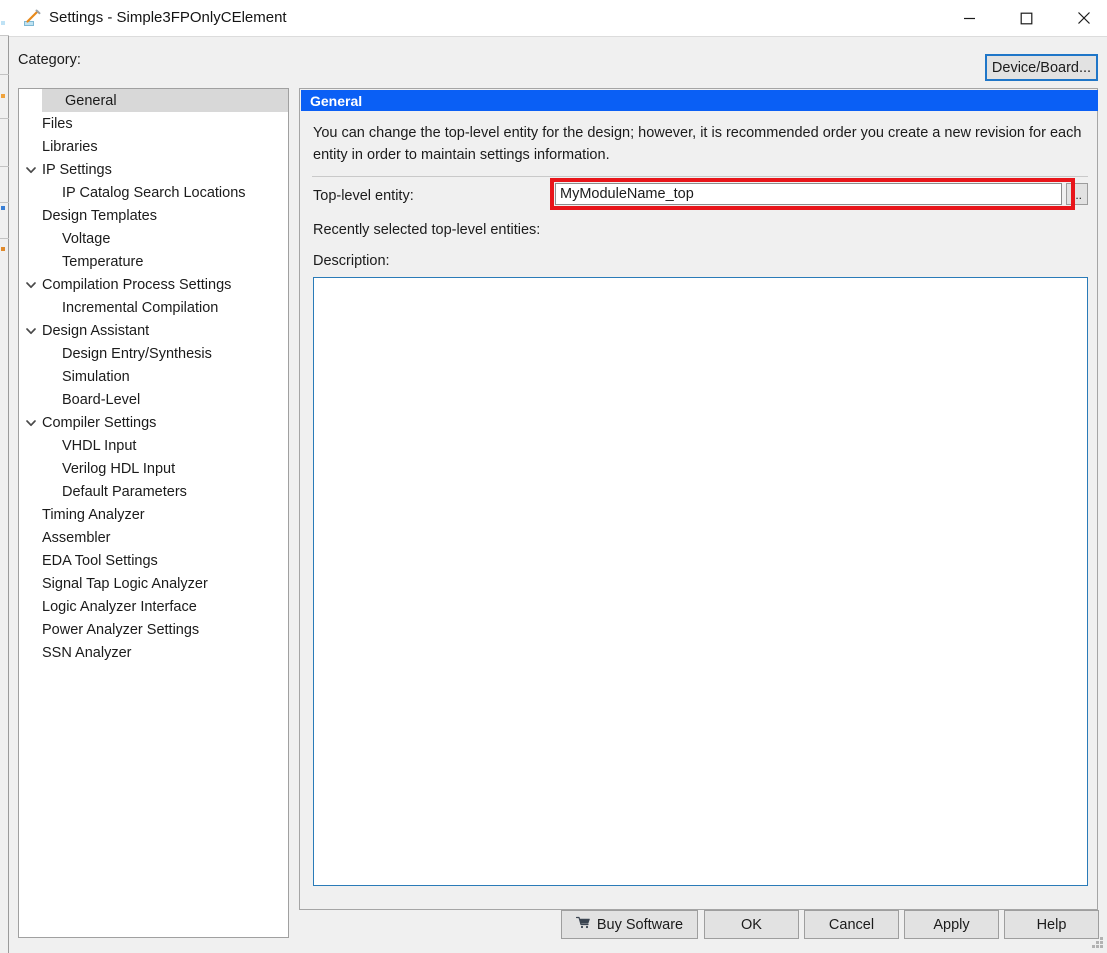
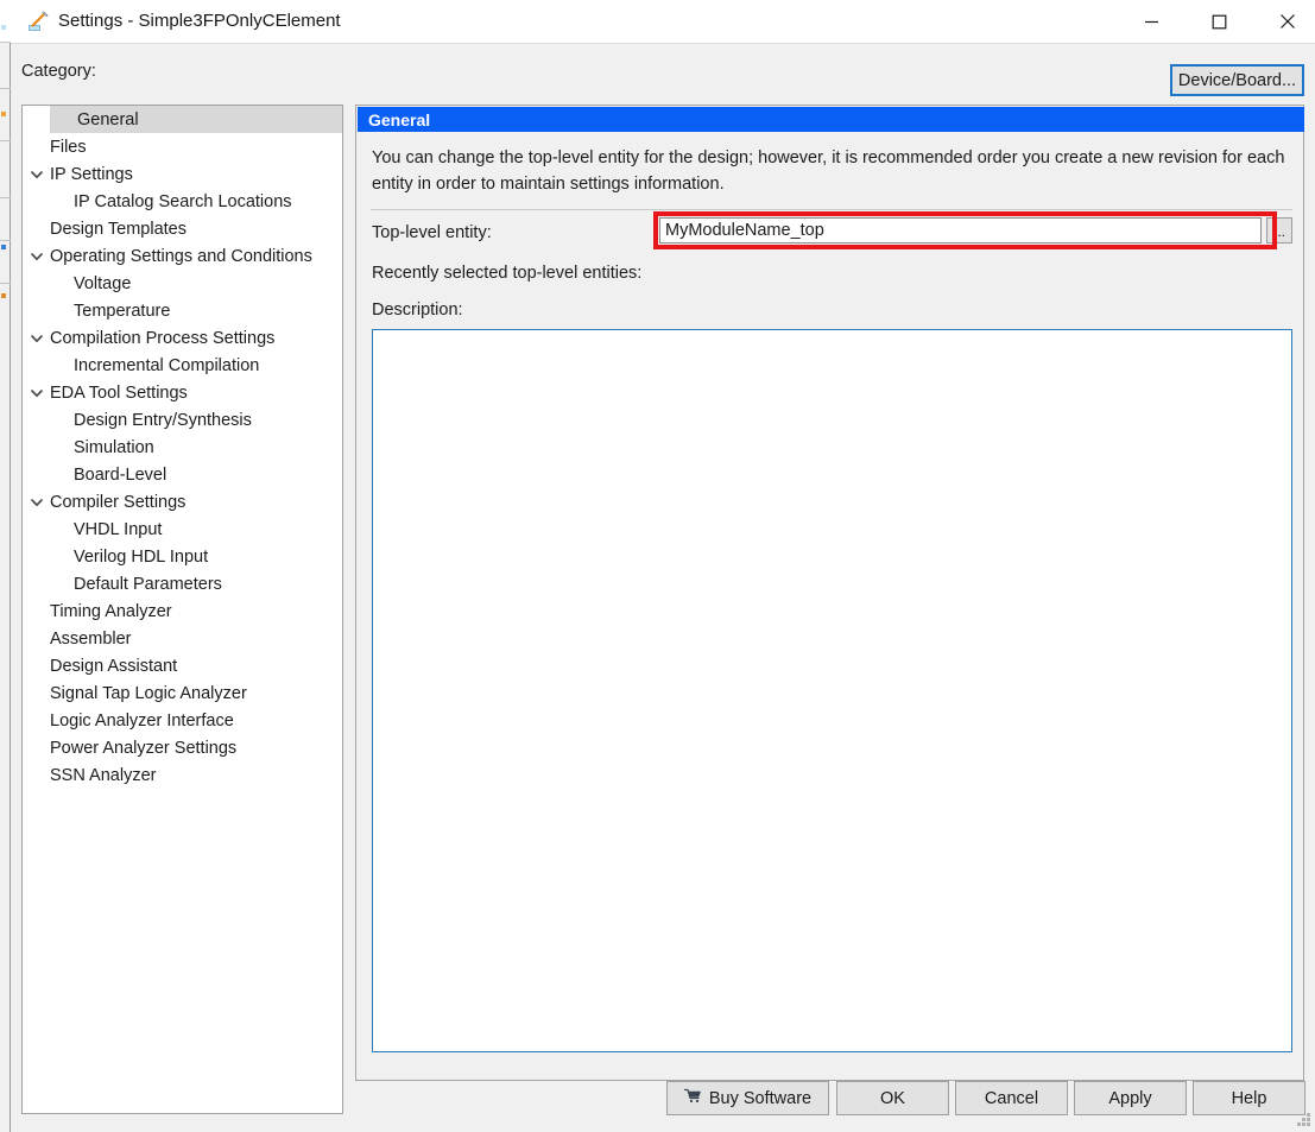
  Settings - Simple3FPOnlyCElement
  Category:
  Device/Board...
  General
  Files
- Libraries
  IP Settings
  IP Catalog Search Locations
  Design Templates
+ Operating Settings and Conditions
  Voltage
  Temperature
  Compilation Process Settings
  Incremental Compilation
- Design Assistant
+ EDA Tool Settings
  Design Entry/Synthesis
  Simulation
  Board-Level
  Compiler Settings
  VHDL Input
  Verilog HDL Input
  Default Parameters
  Timing Analyzer
  Assembler
- EDA Tool Settings
+ Design Assistant
  Signal Tap Logic Analyzer
  Logic Analyzer Interface
  Power Analyzer Settings
  SSN Analyzer
  General
  You can change the top-level entity for the design; however, it is recommended order you create a new revision for each entity in order to maintain settings information.
  Top-level entity:
  MyModuleName_top
  ...
  Recently selected top-level entities:
  Description:
  Buy Software
  OK
  Cancel
  Apply
  Help
